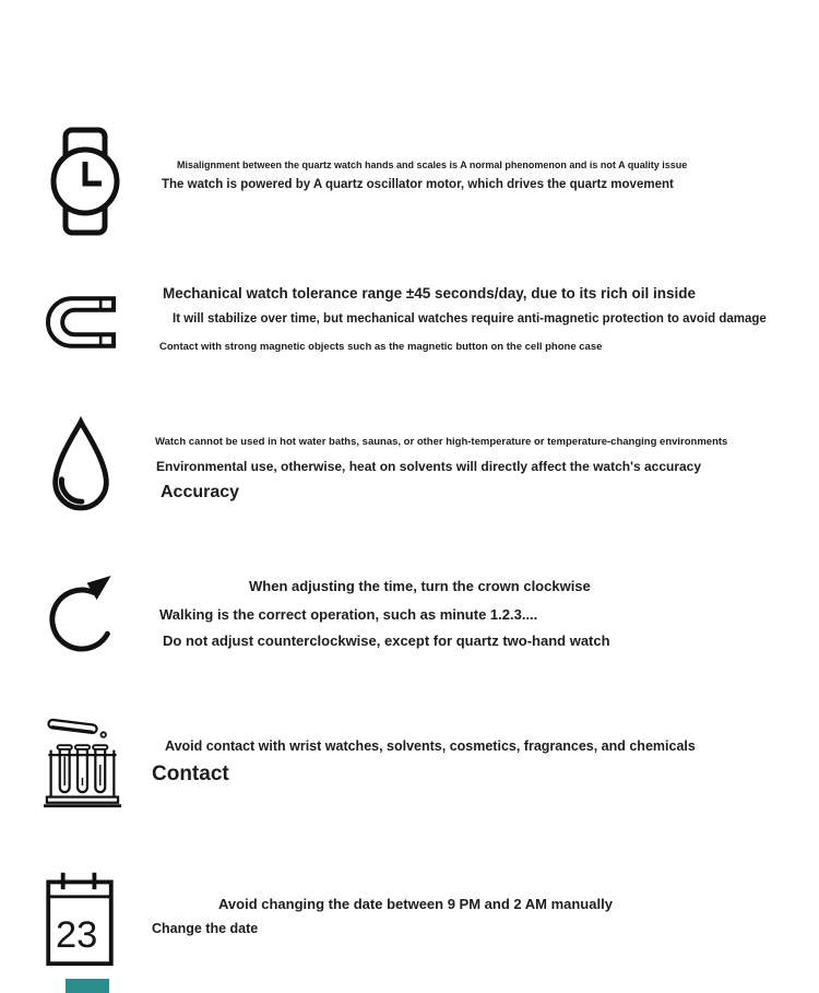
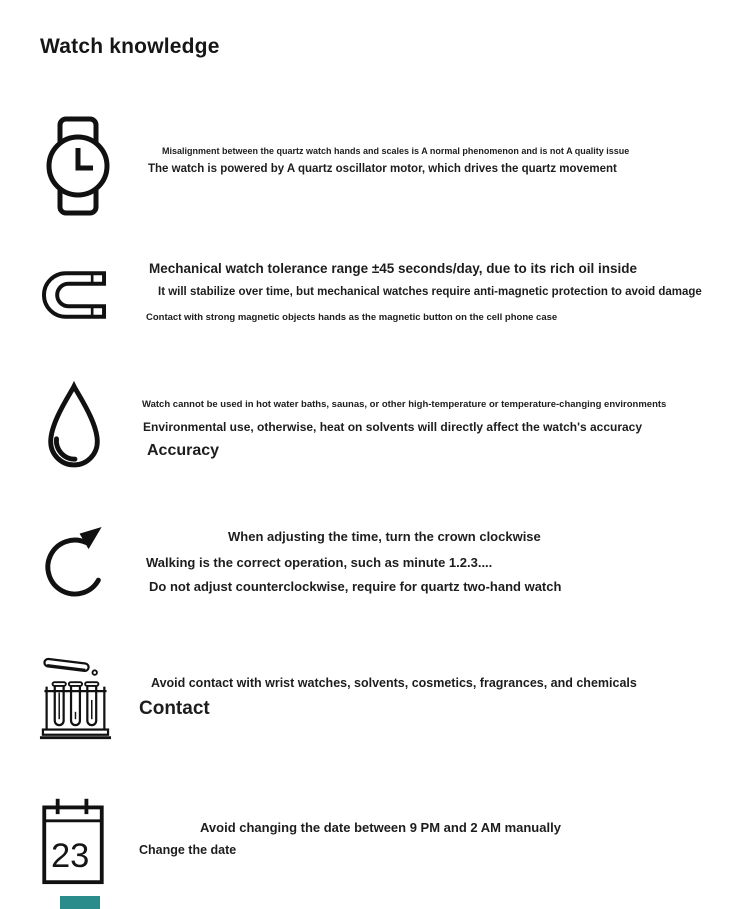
+ Watch knowledge
  Misalignment between the quartz watch hands and scales is A normal phenomenon and is not A quality issue
  The watch is powered by A quartz oscillator motor, which drives the quartz movement
  Mechanical watch tolerance range ±45 seconds/day, due to its rich oil inside
  It will stabilize over time, but mechanical watches require anti-magnetic protection to avoid damage
- Contact with strong magnetic objects such as the magnetic button on the cell phone case
+ Contact with strong magnetic objects hands as the magnetic button on the cell phone case
  Watch cannot be used in hot water baths, saunas, or other high-temperature or temperature-changing environments
  Environmental use, otherwise, heat on solvents will directly affect the watch's accuracy
  Accuracy
  When adjusting the time, turn the crown clockwise
  Walking is the correct operation, such as minute 1.2.3....
- Do not adjust counterclockwise, except for quartz two-hand watch
+ Do not adjust counterclockwise, require for quartz two-hand watch
  Avoid contact with wrist watches, solvents, cosmetics, fragrances, and chemicals
  Contact
  23
  Avoid changing the date between 9 PM and 2 AM manually
  Change the date
